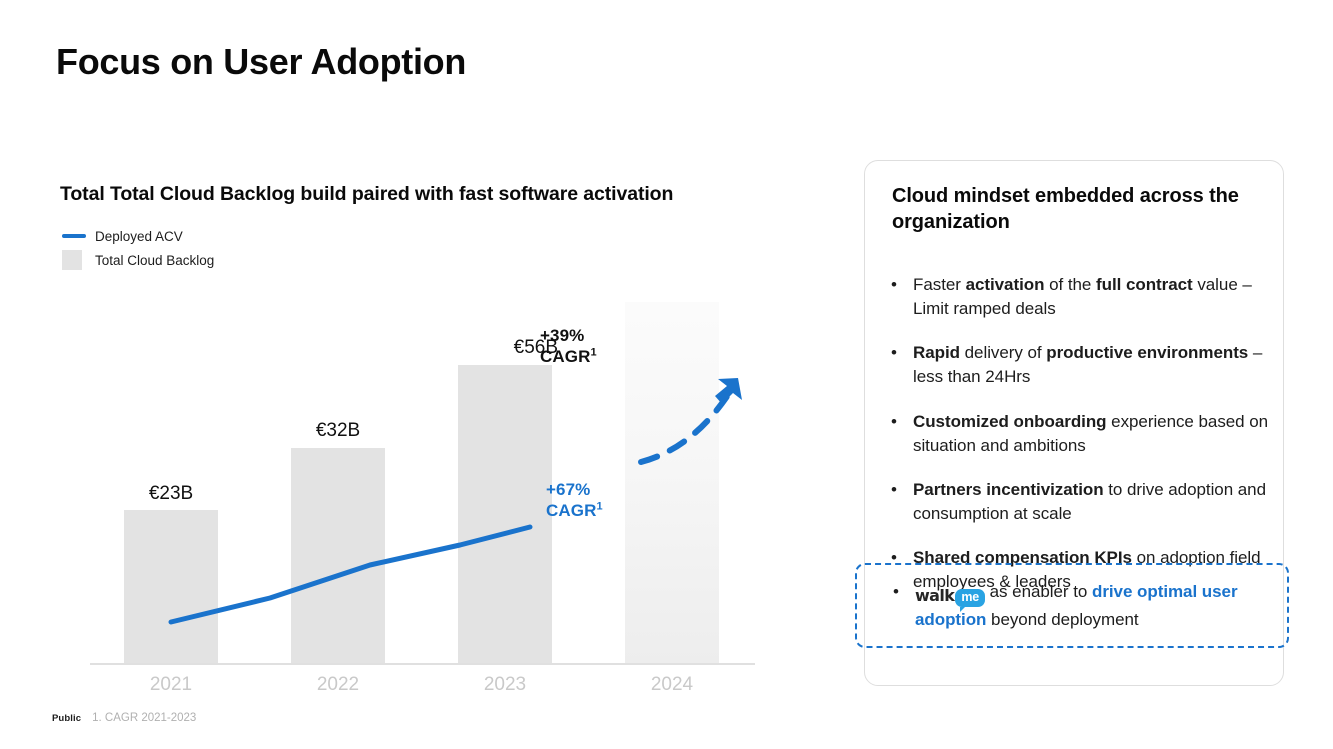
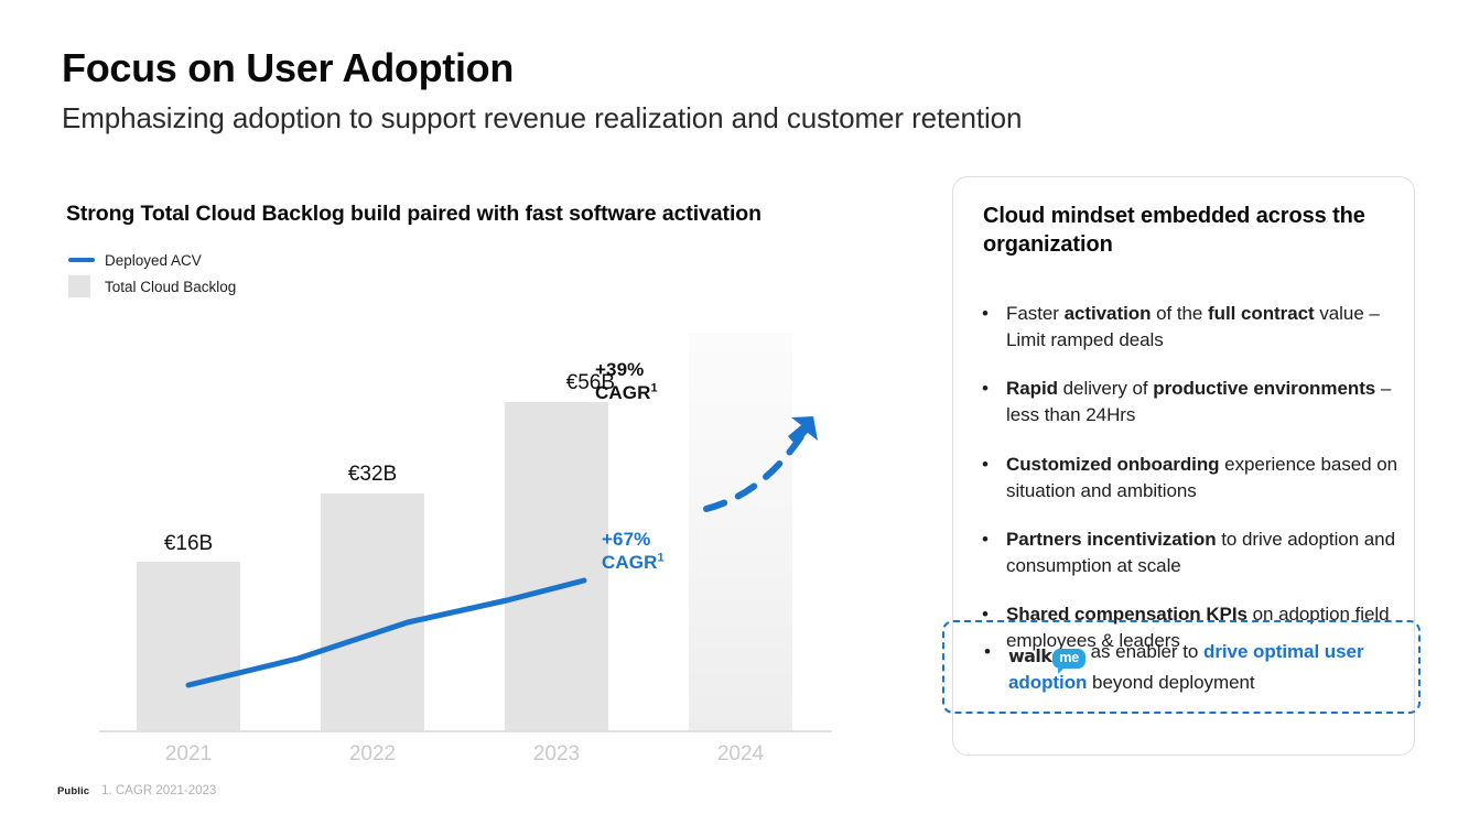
  Focus on User Adoption
+ Emphasizing adoption to support revenue realization and customer retention
- Total Total Cloud Backlog build paired with fast software activation
+ Strong Total Cloud Backlog build paired with fast software activation
  Deployed ACV
  Total Cloud Backlog
- €23B
+ €16B
  €32B
  €56B
  +39%
  CAGR1
  +67%
  CAGR1
  2021
  2022
  2023
  2024
  Cloud mindset embedded across the organization
  •
  Faster activation of the full contract value – Limit ramped deals
  •
  Rapid delivery of productive environments – less than 24Hrs
  •
  Customized onboarding experience based on situation and ambitions
  •
  Partners incentivization to drive adoption and consumption at scale
  •
  Shared compensation KPIs on adoption field employees & leaders
  •
  walk
  me
  as enabler to drive optimal user adoption beyond deployment
  Public
  1. CAGR 2021-2023
